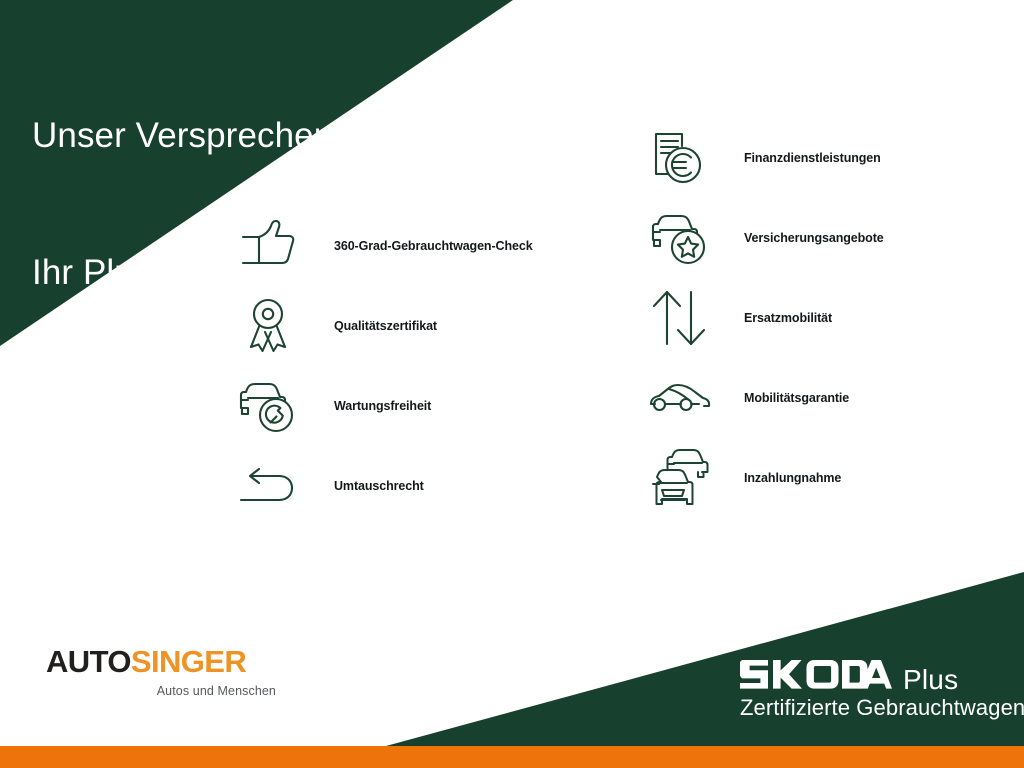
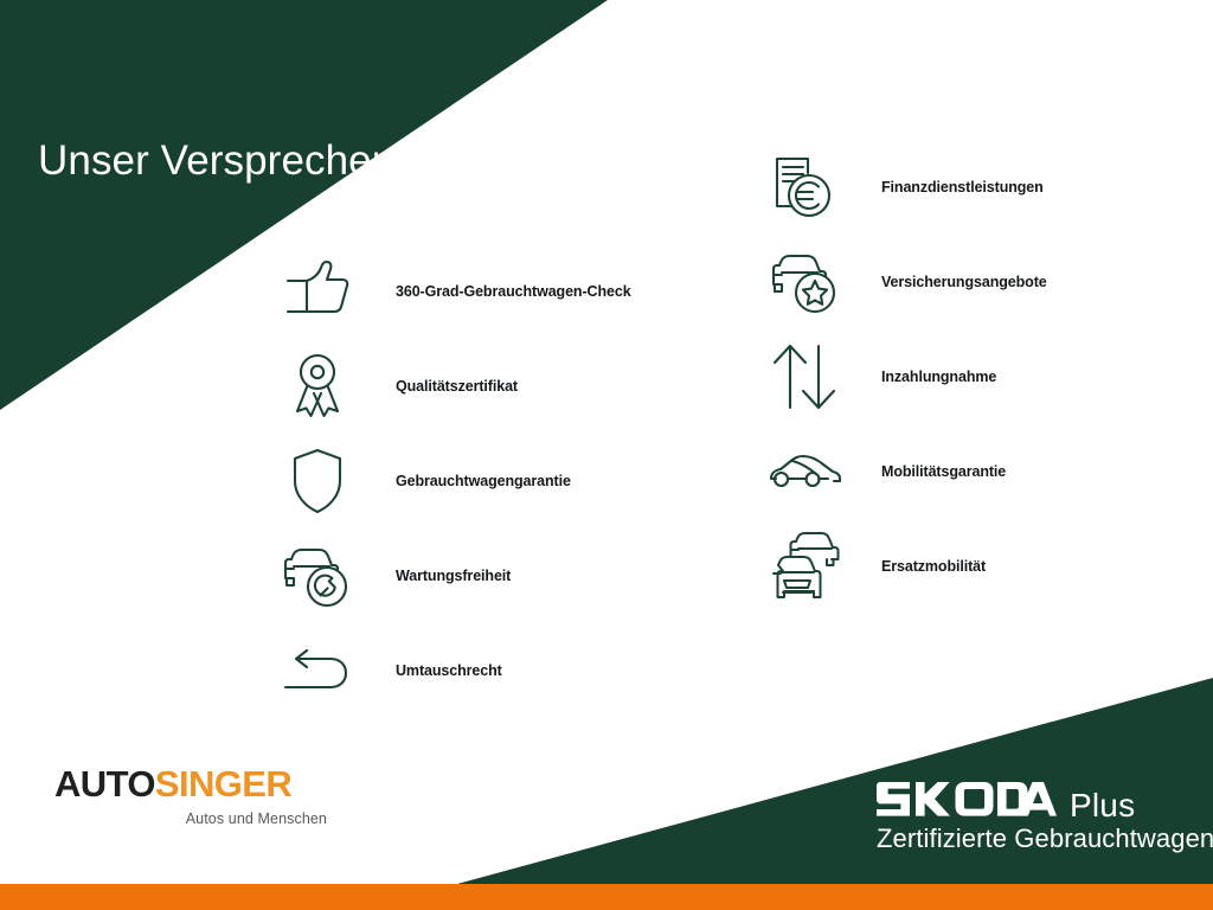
  Unser Versprechen.
- Ihr Plus.
  360-Grad-Gebrauchtwagen-Check
  Qualitätszertifikat
+ Gebrauchtwagengarantie
  Wartungsfreiheit
  Umtauschrecht
  Finanzdienstleistungen
  Versicherungsangebote
- Ersatzmobilität
+ Inzahlungnahme
  Mobilitätsgarantie
- Inzahlungnahme
+ Ersatzmobilität
  AUTOSINGER
  Autos und Menschen
  Plus
  Zertifizierte Gebrauchtwagen
